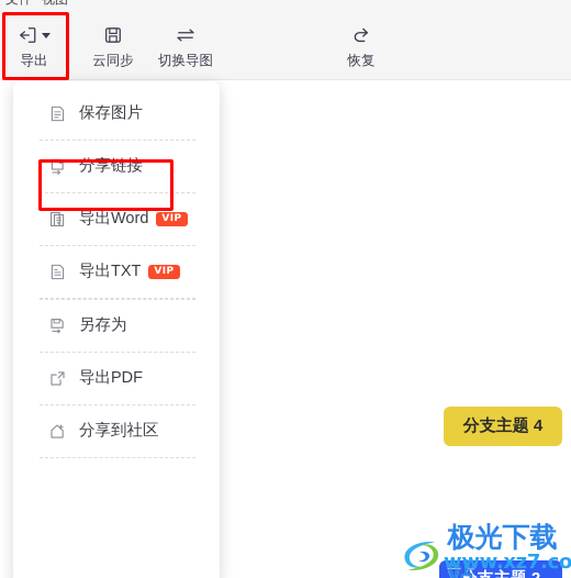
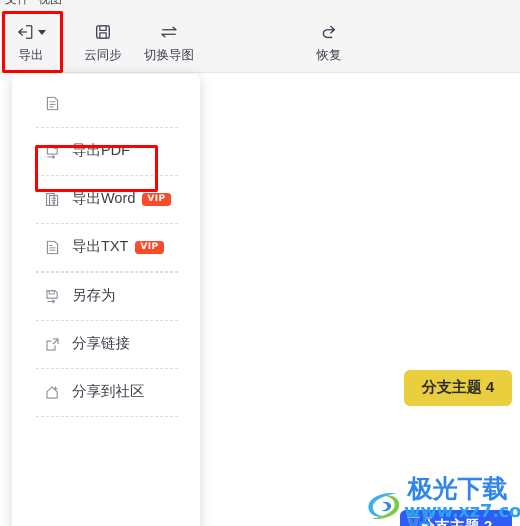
  导出
  云同步
  切换导图
  恢复
- 保存图片
- 分享链接
+ 导出PDF
  导出Word
  VIP
  导出TXT
  VIP
  另存为
- 导出PDF
+ 分享链接
  分享到社区
  分支主题 4
  极光下载站
  www.xz7.co
